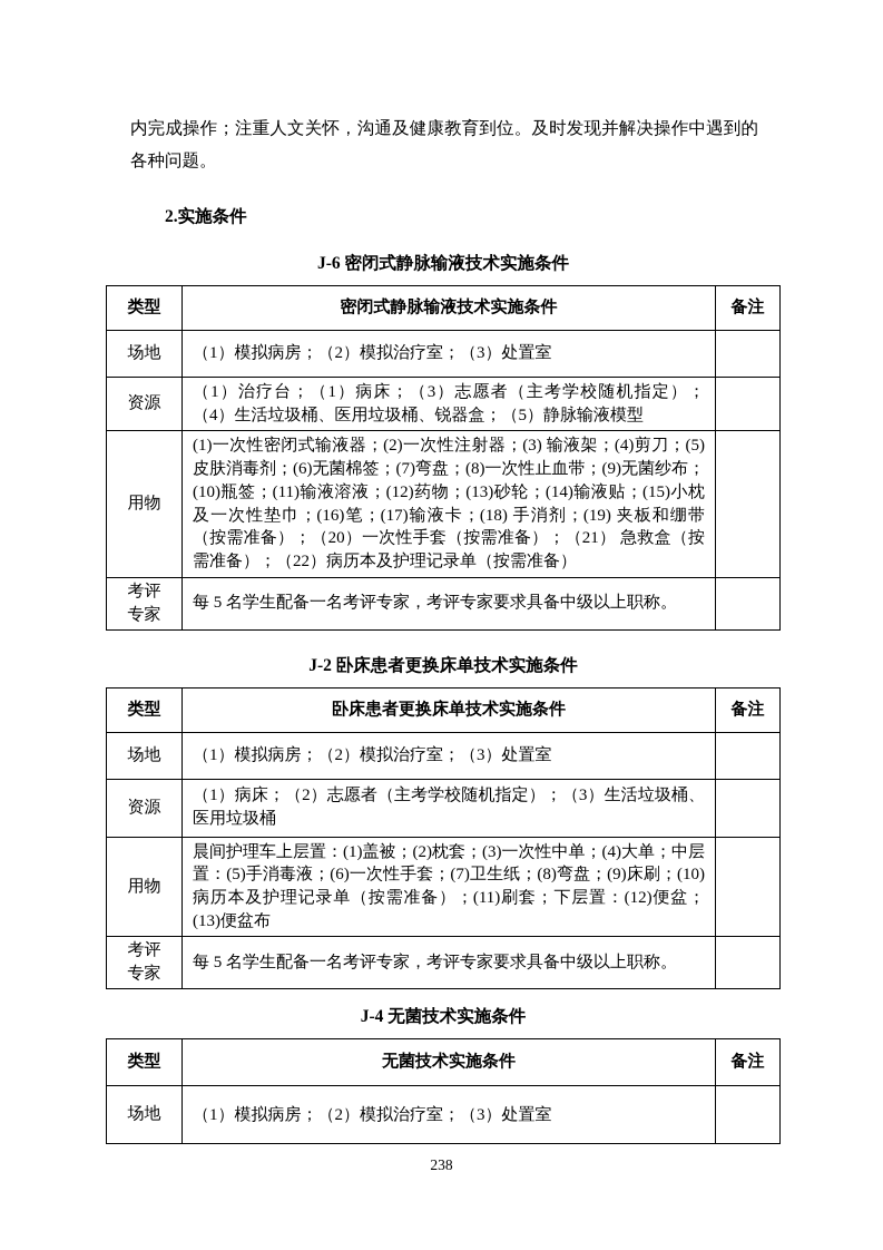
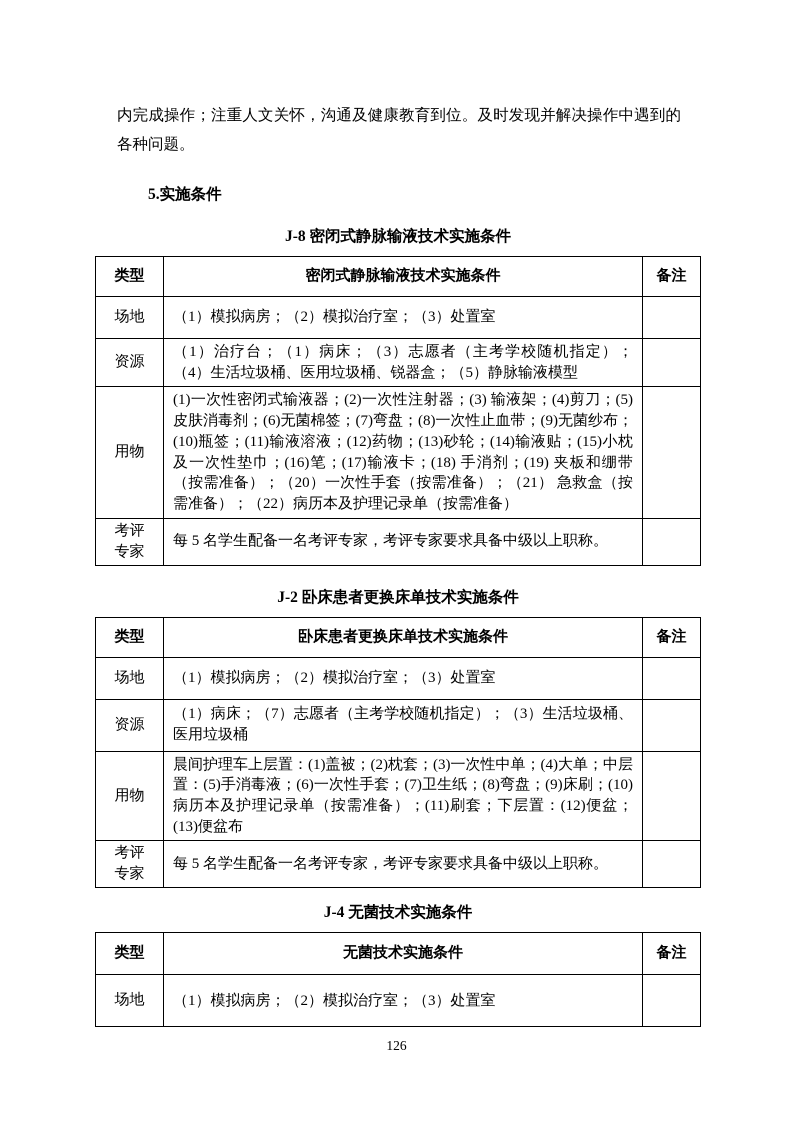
  内完成操作；注重人文关怀，沟通及健康教育到位。及时发现并解决操作中遇到的各种问题。
- 2.实施条件
+ 5.实施条件
- J-6 密闭式静脉输液技术实施条件
+ J-8 密闭式静脉输液技术实施条件
  类型	密闭式静脉输液技术实施条件	备注
  场地	（1）模拟病房；（2）模拟治疗室；（3）处置室
  资源	（1）治疗台；（1）病床；（3）志愿者（主考学校随机指定）；（4）生活垃圾桶、医用垃圾桶、锐器盒；（5）静脉输液模型
  用物	(1)一次性密闭式输液器；(2)一次性注射器；(3) 输液架；(4)剪刀；(5)皮肤消毒剂；(6)无菌棉签；(7)弯盘；(8)一次性止血带；(9)无菌纱布；(10)瓶签；(11)输液溶液；(12)药物；(13)砂轮；(14)输液贴；(15)小枕及一次性垫巾；(16)笔；(17)输液卡；(18) 手消剂；(19) 夹板和绷带（按需准备）；（20）一次性手套（按需准备）；（21） 急救盒（按需准备）；（22）病历本及护理记录单（按需准备）
  考评 专家	每 5 名学生配备一名考评专家，考评专家要求具备中级以上职称。
  J-2 卧床患者更换床单技术实施条件
  类型	卧床患者更换床单技术实施条件	备注
  场地	（1）模拟病房；（2）模拟治疗室；（3）处置室
- 资源	（1）病床；（2）志愿者（主考学校随机指定）；（3）生活垃圾桶、医用垃圾桶
+ 资源	（1）病床；（7）志愿者（主考学校随机指定）；（3）生活垃圾桶、医用垃圾桶
  用物	晨间护理车上层置：(1)盖被；(2)枕套；(3)一次性中单；(4)大单；中层置：(5)手消毒液；(6)一次性手套；(7)卫生纸；(8)弯盘；(9)床刷；(10)病历本及护理记录单（按需准备）；(11)刷套；下层置：(12)便盆；(13)便盆布
  考评 专家	每 5 名学生配备一名考评专家，考评专家要求具备中级以上职称。
  J-4 无菌技术实施条件
  类型	无菌技术实施条件	备注
  场地	（1）模拟病房；（2）模拟治疗室；（3）处置室
- 238
+ 126
